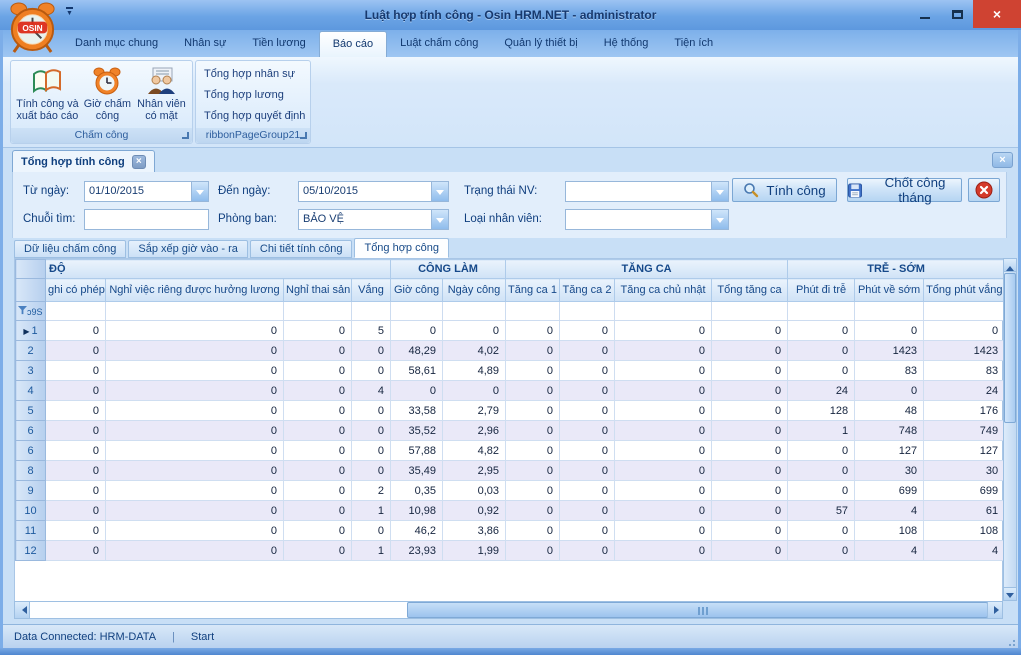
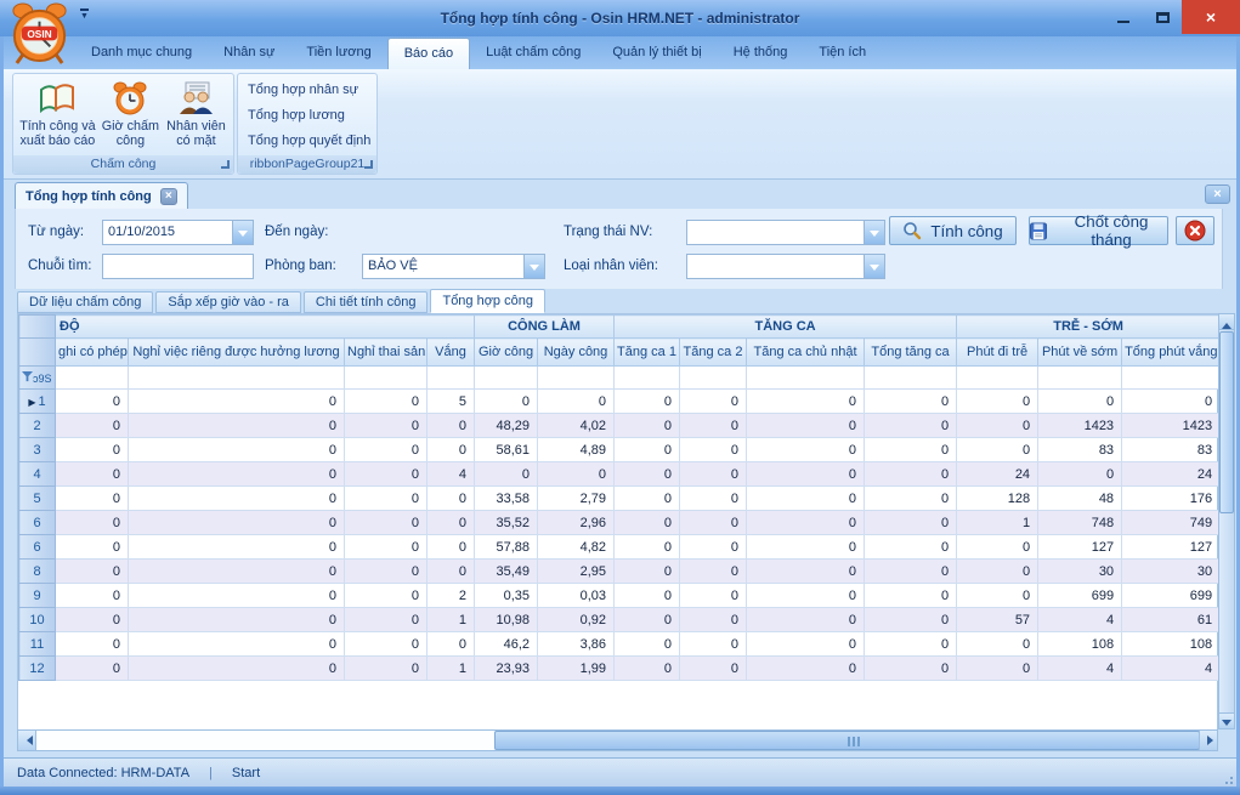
- Luật hợp tính công - Osin HRM.NET - administrator
+ Tổng hợp tính công - Osin HRM.NET - administrator
  OSIN
  ×
  Danh mục chung
  Nhân sự
  Tiền lương
  Báo cáo
  Luật chấm công
  Quản lý thiết bị
  Hệ thống
  Tiện ích
  Tính công và xuất báo cáo
  Giờ chấm công
  Nhân viên có mặt
  Chấm công
  Tổng hợp nhân sự
  Tổng hợp lương
  Tổng hợp quyết định
  ribbonPageGroup21
  Tổng hợp tính công
  ×
  ×
  Từ ngày:
  01/10/2015
  Đến ngày:
- 05/10/2015
  Trạng thái NV:
  Tính công
  Chốt công tháng
  Chuỗi tìm:
  Phòng ban:
  BẢO VỆ
  Loại nhân viên:
  Dữ liệu chấm công
  Sắp xếp giờ vào - ra
  Chi tiết tính công
  Tổng hợp công
  	ĐỘ	CÔNG LÀM	TĂNG CA	TRỄ - SỚM
  	ghi có phép	Nghỉ việc riêng được hưởng lương	Nghỉ thai sản	Vắng	Giờ công	Ngày công	Tăng ca 1	Tăng ca 2	Tăng ca chủ nhật	Tổng tăng ca	Phút đi trễ	Phút về sớm	Tổng phút vắng
  ɔ9S
  ▶ 1	0	0	0	5	0	0	0	0	0	0	0	0	0
  2	0	0	0	0	48,29	4,02	0	0	0	0	0	1423	1423
  3	0	0	0	0	58,61	4,89	0	0	0	0	0	83	83
  4	0	0	0	4	0	0	0	0	0	0	24	0	24
  5	0	0	0	0	33,58	2,79	0	0	0	0	128	48	176
  6	0	0	0	0	35,52	2,96	0	0	0	0	1	748	749
  6	0	0	0	0	57,88	4,82	0	0	0	0	0	127	127
  8	0	0	0	0	35,49	2,95	0	0	0	0	0	30	30
  9	0	0	0	2	0,35	0,03	0	0	0	0	0	699	699
  10	0	0	0	1	10,98	0,92	0	0	0	0	57	4	61
  11	0	0	0	0	46,2	3,86	0	0	0	0	0	108	108
  12	0	0	0	1	23,93	1,99	0	0	0	0	0	4	4
  Data Connected: HRM-DATA
  |
  Start
